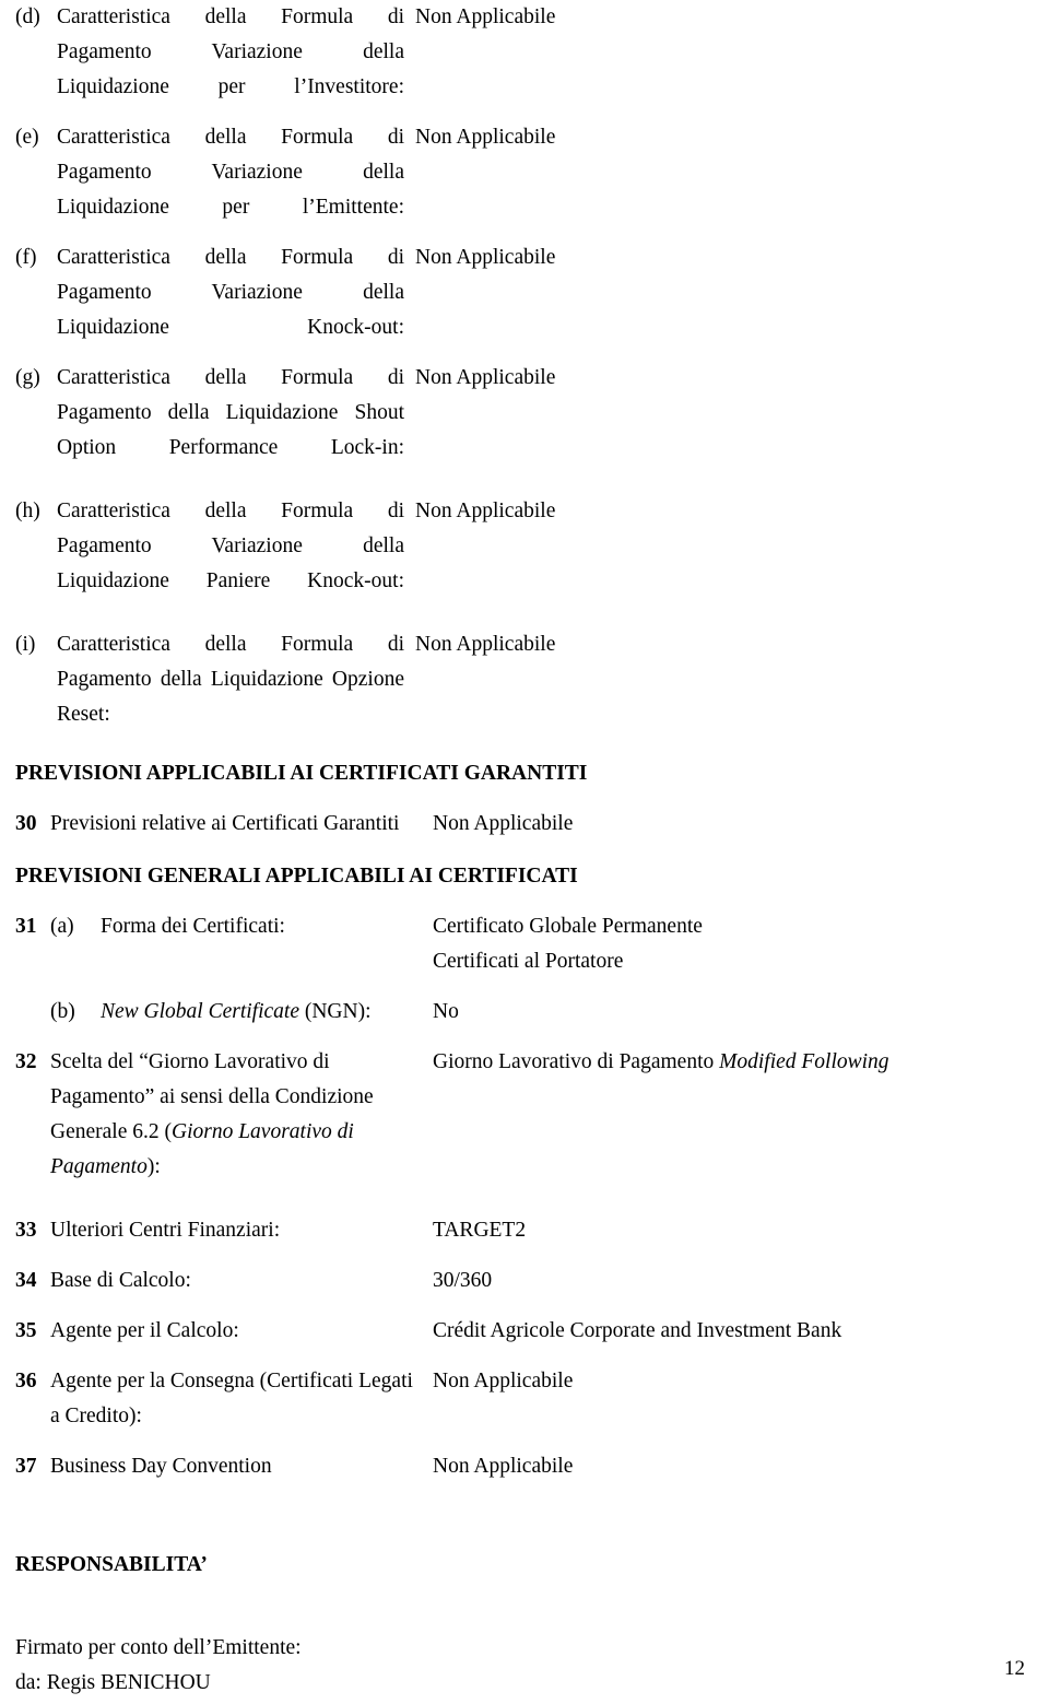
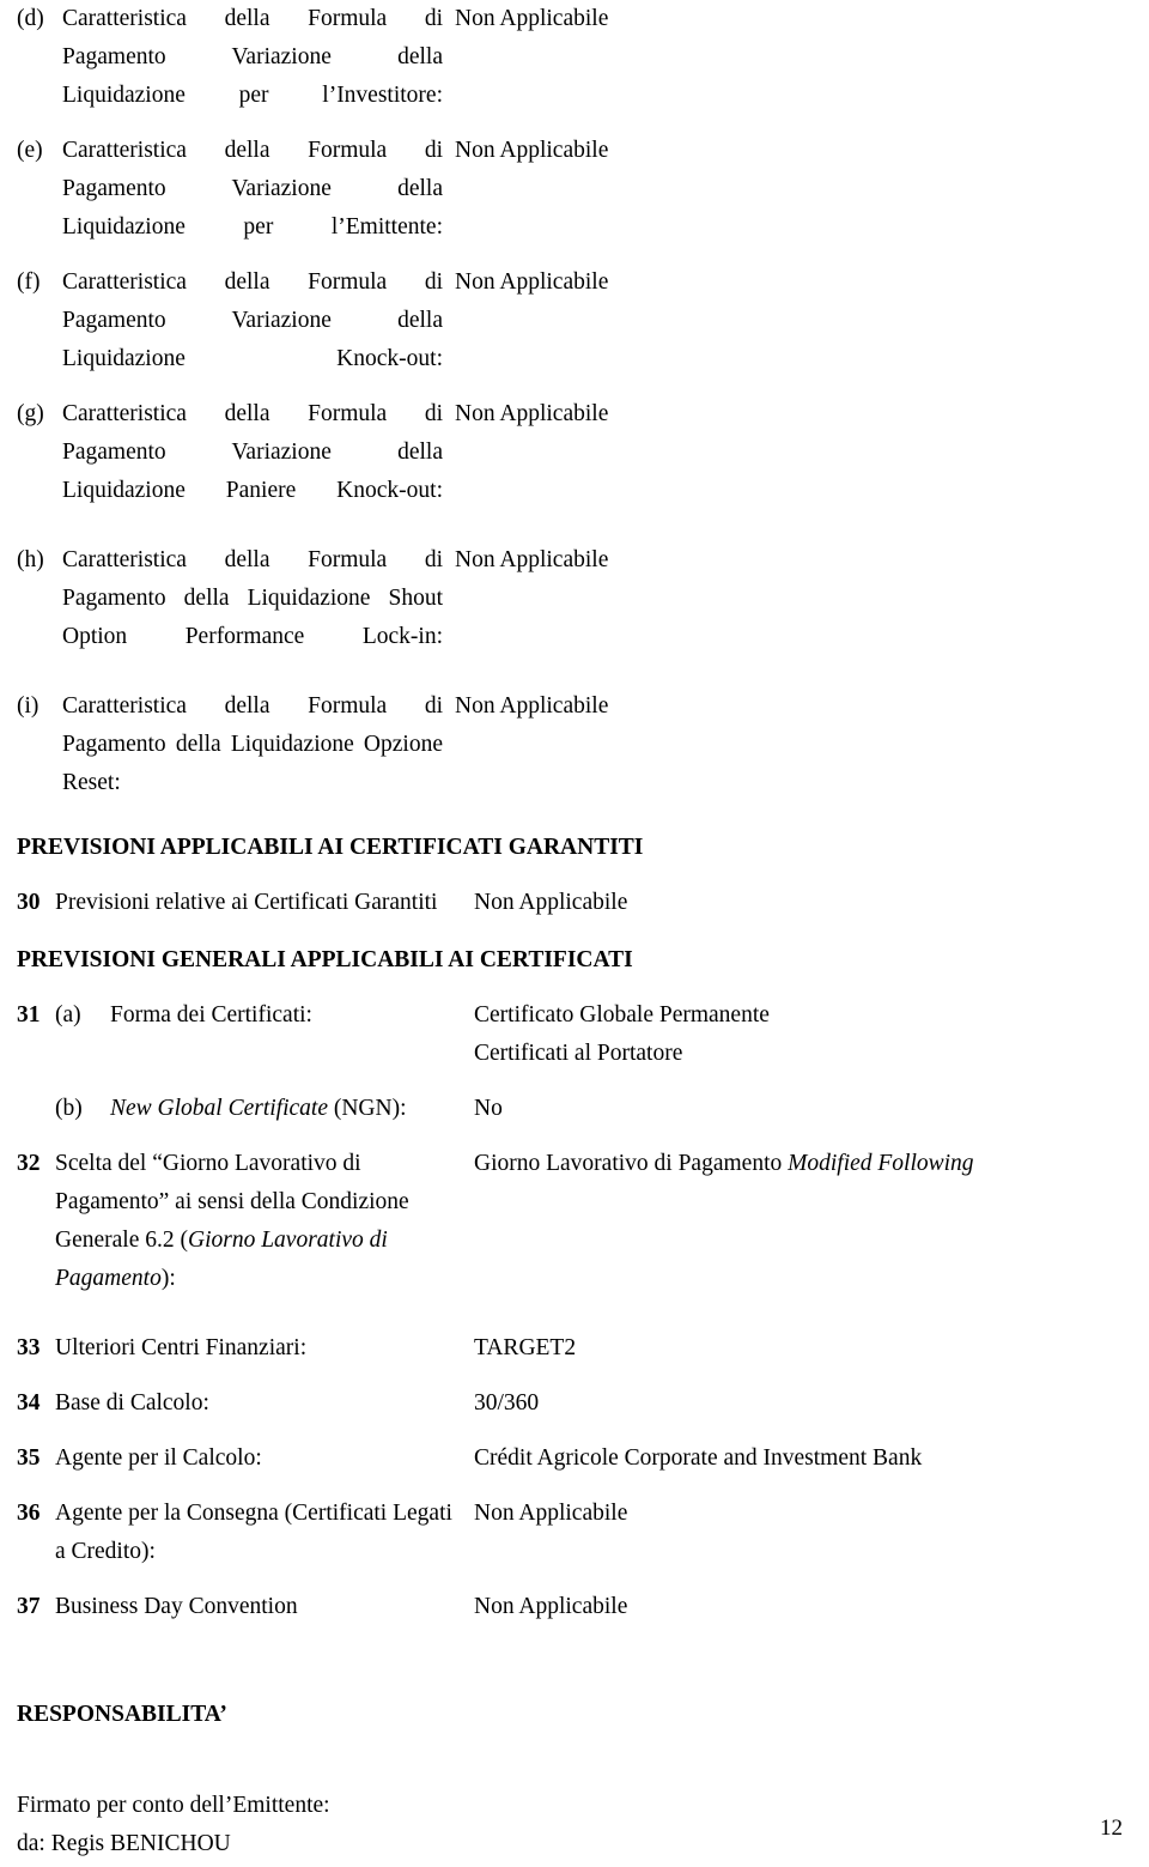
  (d)
  Caratteristica della Formula di Pagamento Variazione della Liquidazione per l’Investitore:
  Non Applicabile
  (e)
  Caratteristica della Formula di Pagamento Variazione della Liquidazione per l’Emittente:
  Non Applicabile
  (f)
  Caratteristica della Formula di Pagamento Variazione della Liquidazione Knock-out:
  Non Applicabile
  (g)
- Caratteristica della Formula di Pagamento della Liquidazione Shout Option Performance Lock-in:
+ Caratteristica della Formula di Pagamento Variazione della Liquidazione Paniere Knock-out:
  Non Applicabile
  (h)
- Caratteristica della Formula di Pagamento Variazione della Liquidazione Paniere Knock-out:
+ Caratteristica della Formula di Pagamento della Liquidazione Shout Option Performance Lock-in:
  Non Applicabile
  (i)
  Caratteristica della Formula di Pagamento della Liquidazione Opzione Reset:
  Non Applicabile
  PREVISIONI APPLICABILI AI CERTIFICATI GARANTITI
  30
  Previsioni relative ai Certificati Garantiti
  Non Applicabile
  PREVISIONI GENERALI APPLICABILI AI CERTIFICATI
  31
  (a)
  Forma dei Certificati:
  Certificato Globale Permanente
  Certificati al Portatore
  (b)
  New Global Certificate (NGN):
  No
  32
  Scelta del “Giorno Lavorativo di Pagamento” ai sensi della Condizione Generale 6.2 (Giorno Lavorativo di Pagamento):
  Giorno Lavorativo di Pagamento Modified Following
  33
  Ulteriori Centri Finanziari:
  TARGET2
  34
  Base di Calcolo:
  30/360
  35
  Agente per il Calcolo:
  Crédit Agricole Corporate and Investment Bank
  36
  Agente per la Consegna (Certificati Legati a Credito):
  Non Applicabile
  37
  Business Day Convention
  Non Applicabile
  RESPONSABILITA’
  Firmato per conto dell’Emittente:
  da: Regis BENICHOU
  12
